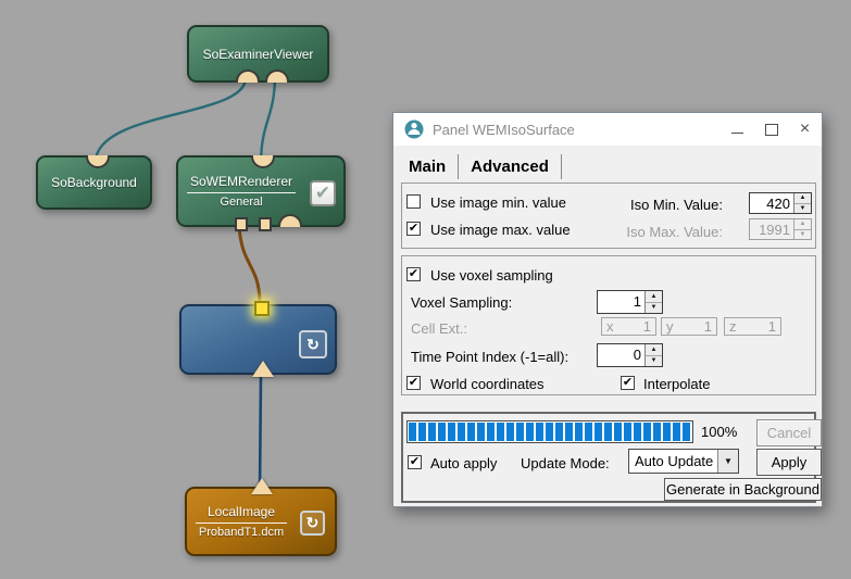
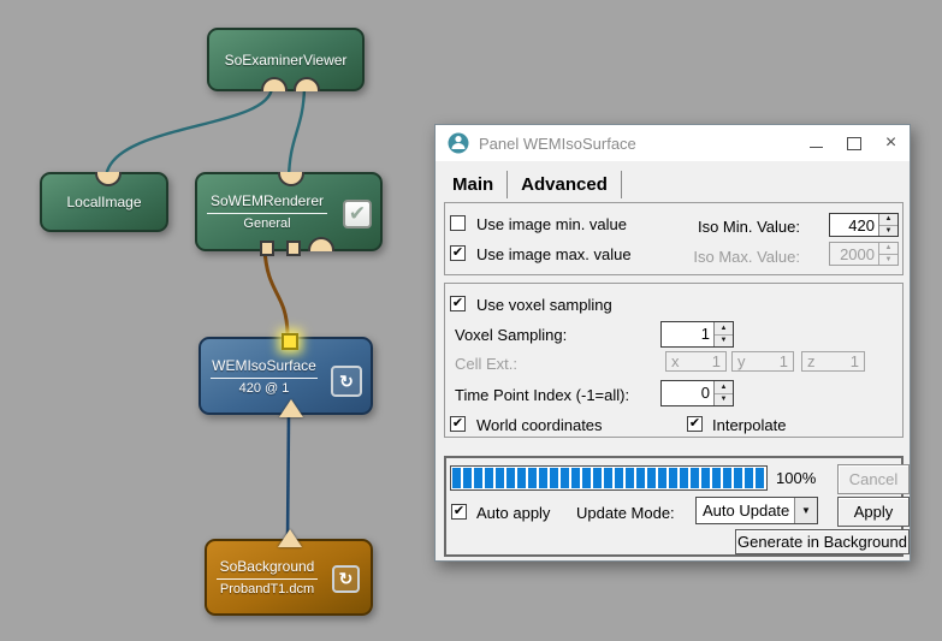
  SoExaminerViewer
- SoBackground
+ LocalImage
  SoWEMRenderer
  General
  ✔
+ WEMIsoSurface
+ 420 @ 1
  ↻
- LocalImage
+ SoBackground
  ProbandT1.dcm
  ↻
  Panel WEMIsoSurface
  ×
  Main
  Advanced
  Use image min. value
  Iso Min. Value:
  420
  ✔
  Use image max. value
  Iso Max. Value:
- 1991
+ 2000
  ✔
  Use voxel sampling
  Voxel Sampling:
  1
  Cell Ext.:
  x
  1
  y
  1
  z
  1
  Time Point Index (-1=all):
  0
  ✔
  World coordinates
  ✔
  Interpolate
  100%
  Cancel
  ✔
  Auto apply
  Update Mode:
  Auto Update
  ▼
  Apply
  Generate in Background
